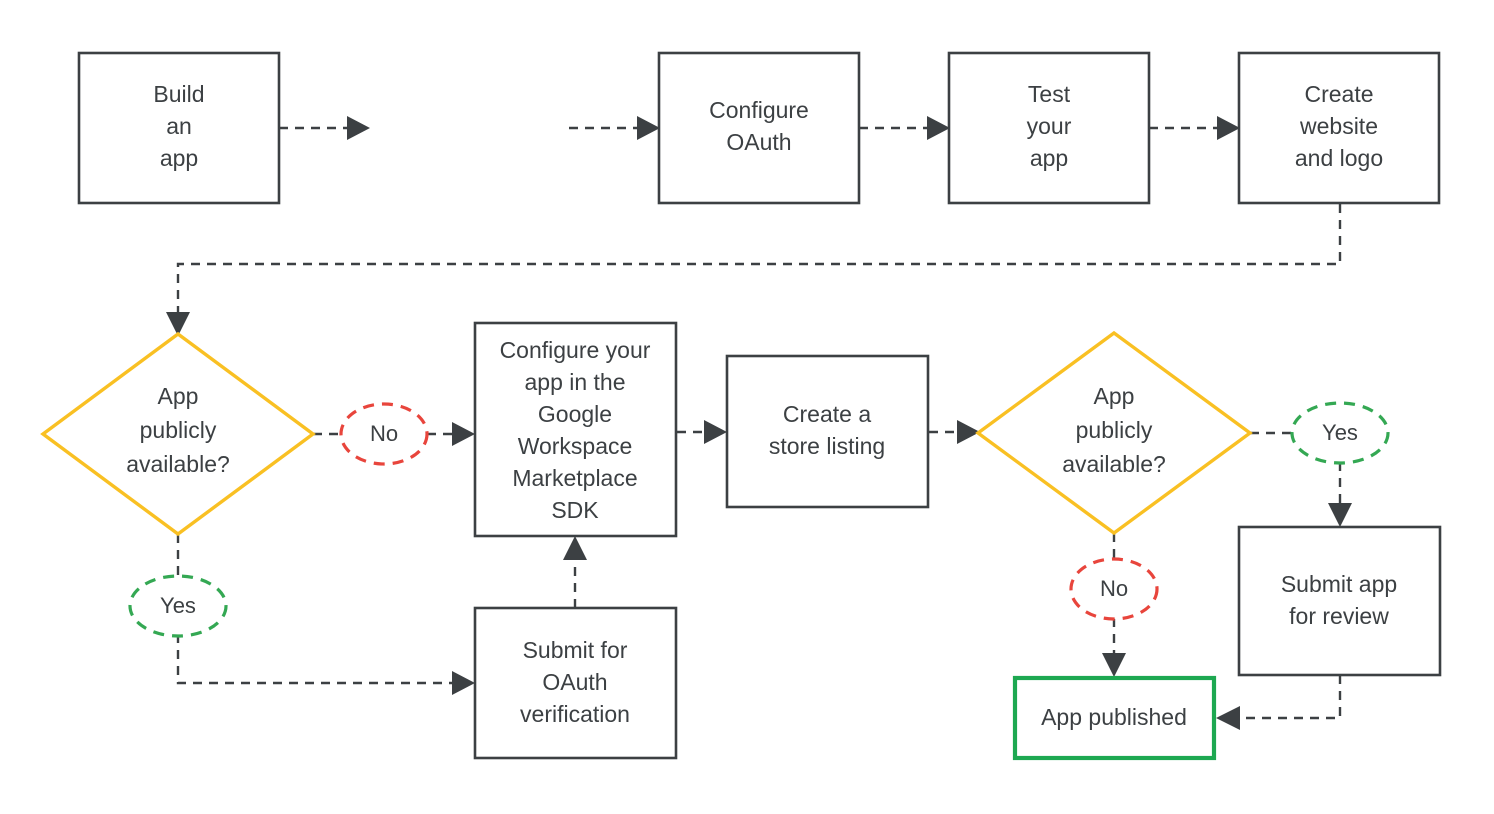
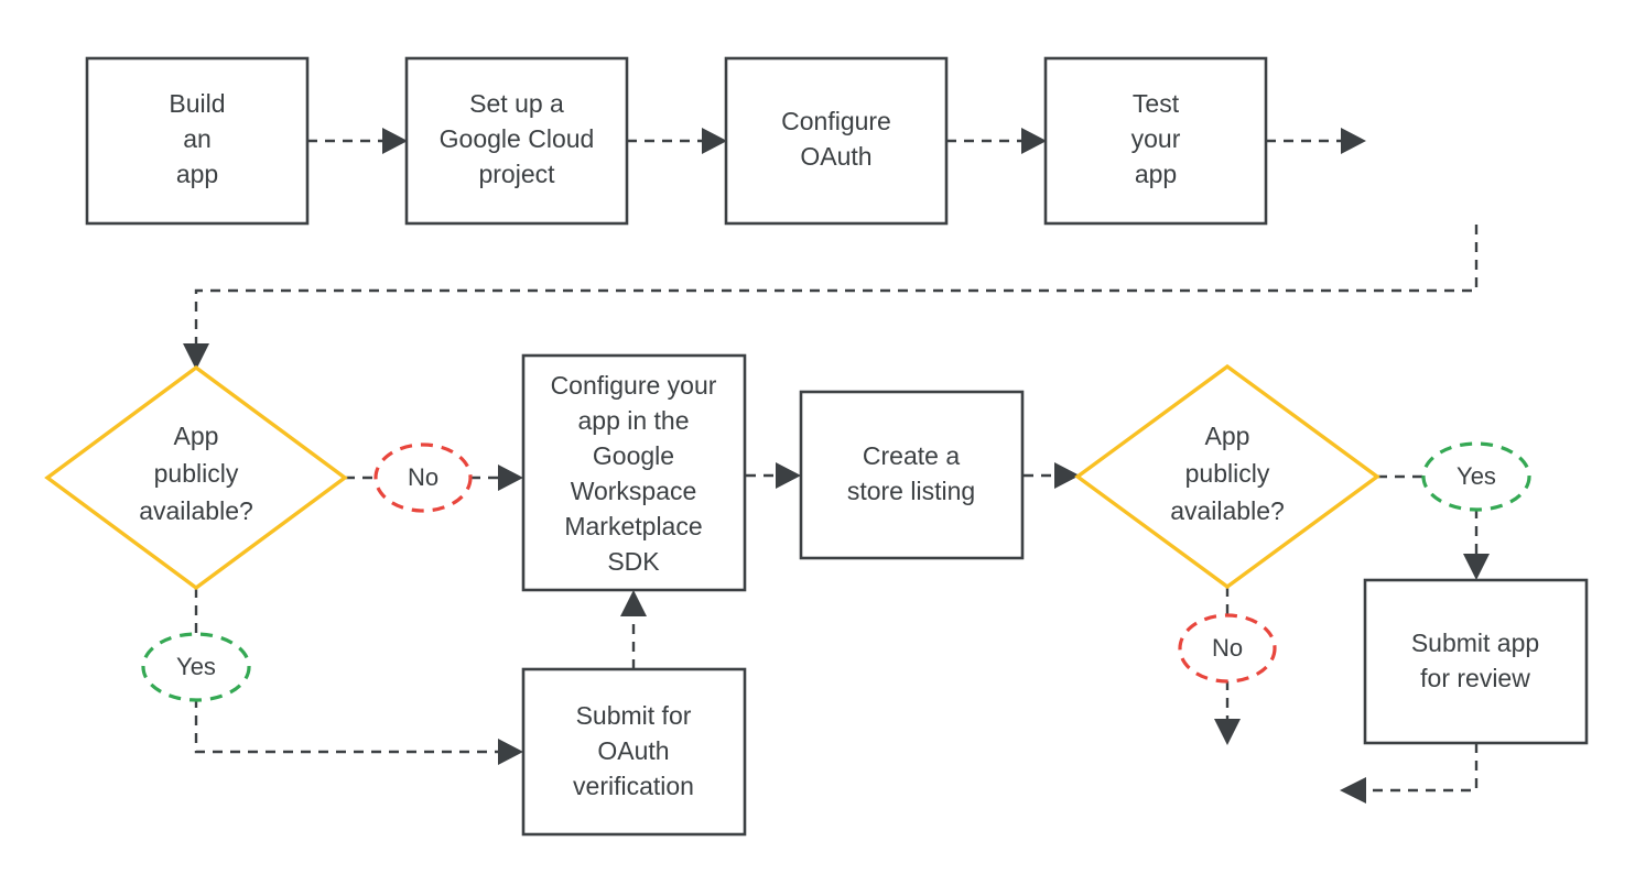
  Build
  an
  app
+ Set up a
+ Google Cloud
+ project
  Configure
  OAuth
  Test
  your
  app
- Create
- website
- and logo
  App
  publicly
  available?
  No
  Yes
  Configure your
  app in the
  Google
  Workspace
  Marketplace
  SDK
  Create a
  store listing
  App
  publicly
  available?
  Yes
  No
  Submit for
  OAuth
  verification
  Submit app
  for review
- App published
